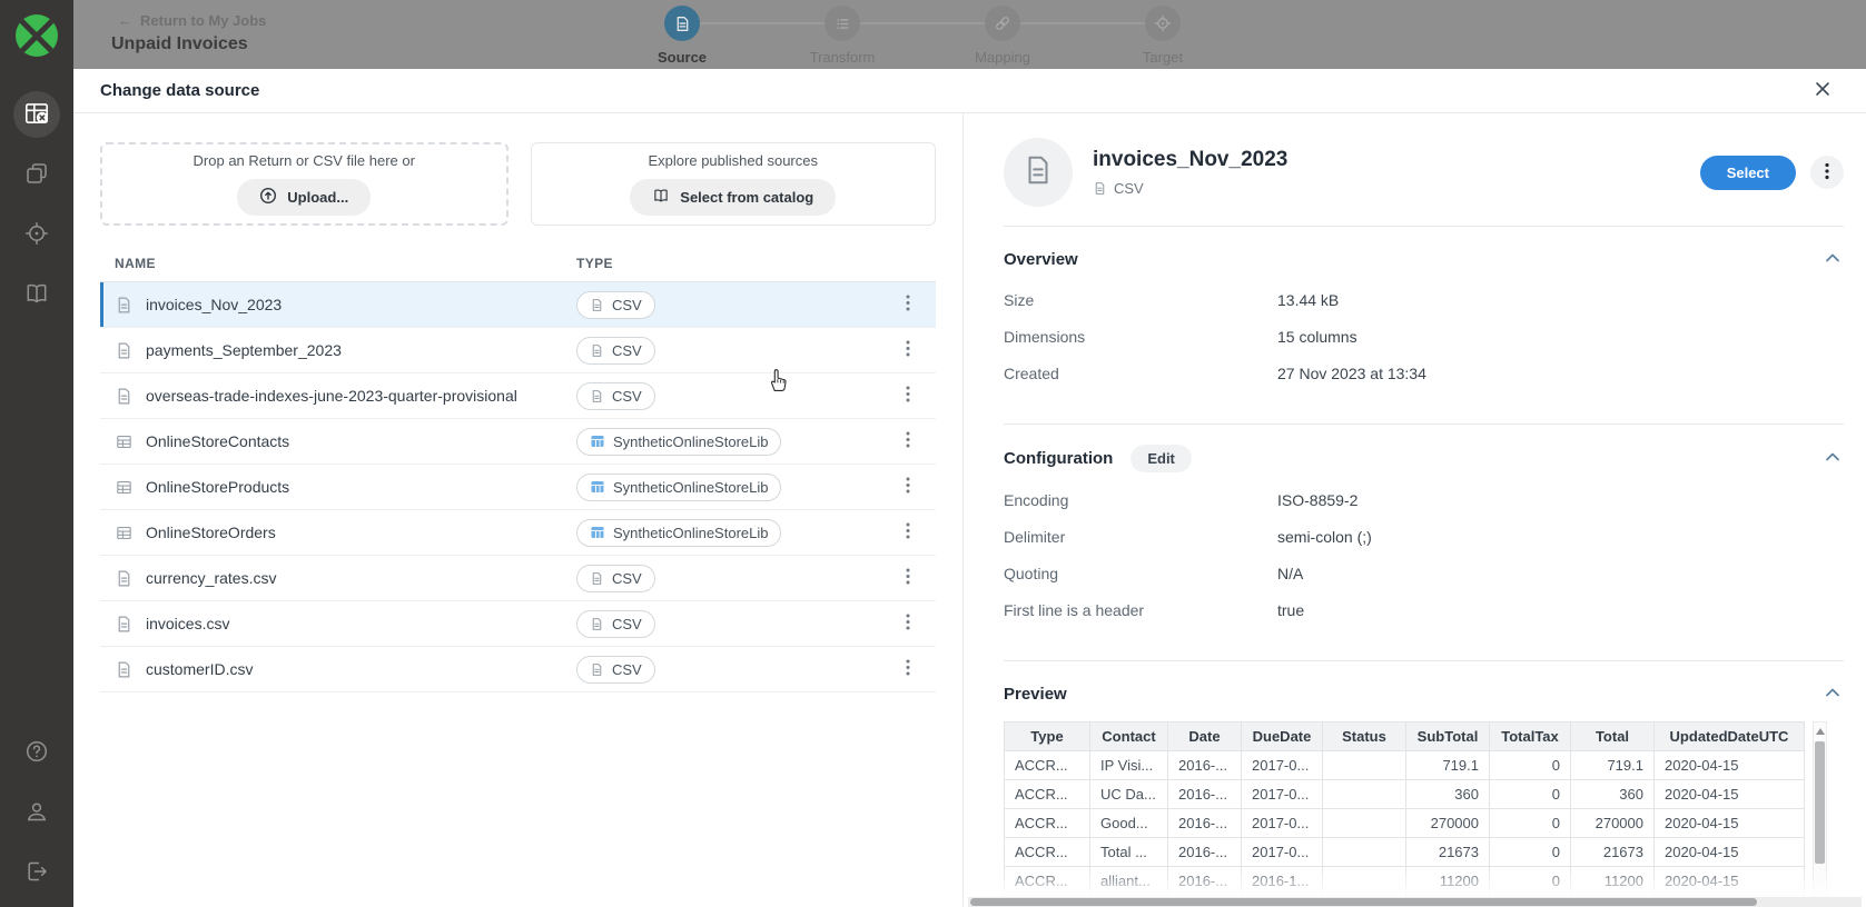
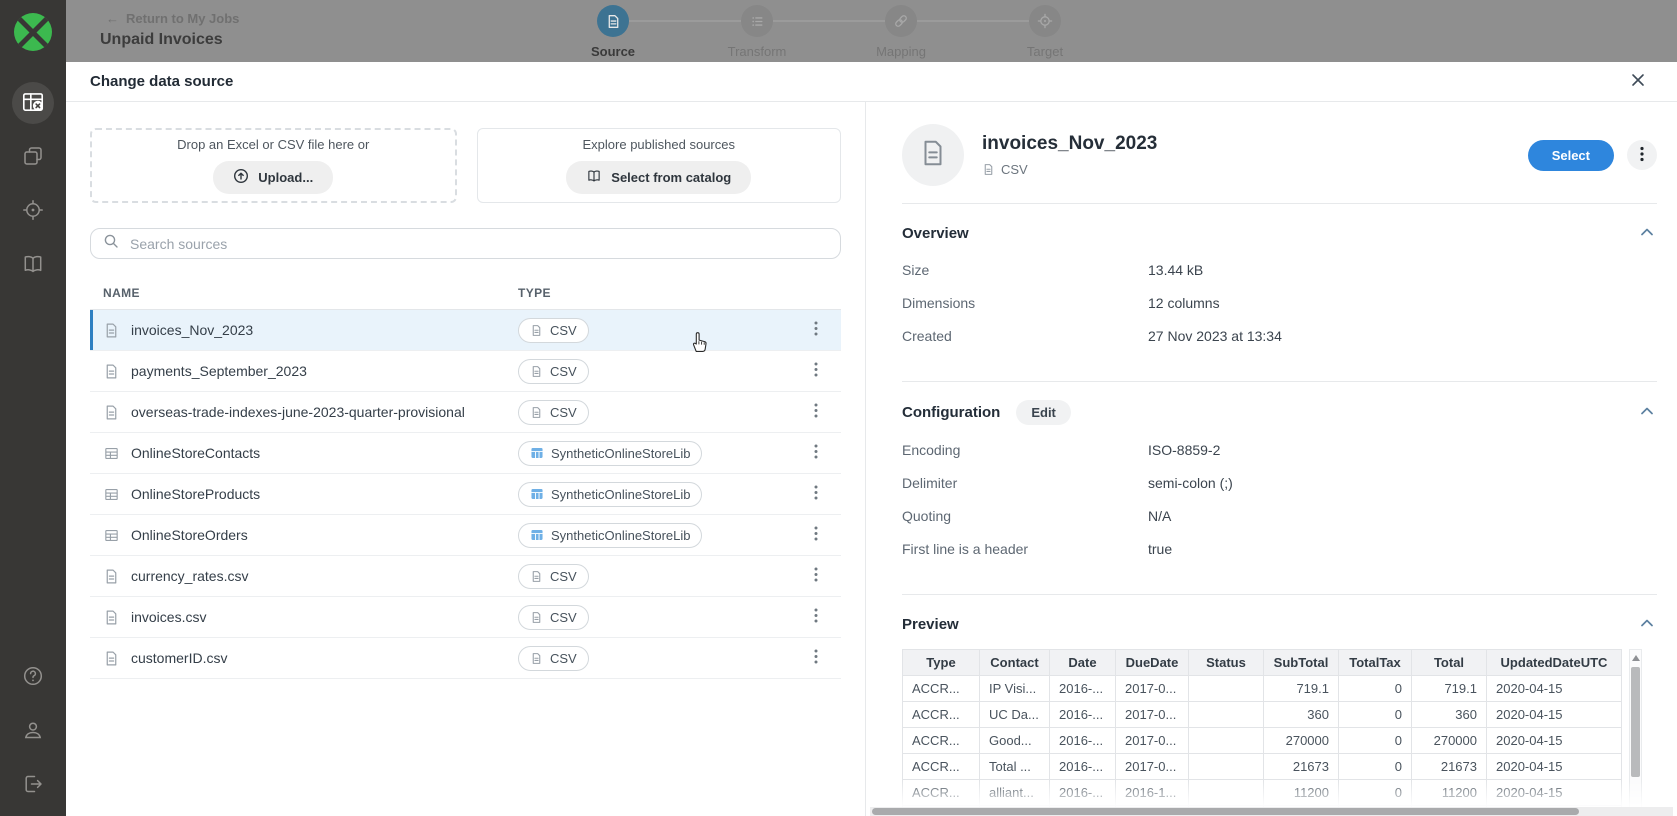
  ←
  Return to My Jobs
  Unpaid Invoices
  Source
  Transform
  Mapping
  Target
  Change data source
- Drop an Return or CSV file here or
+ Drop an Excel or CSV file here or
  Upload...
  Explore published sources
  Select from catalog
+ Search sources
  NAME
  TYPE
  invoices_Nov_2023
  CSV
  payments_September_2023
  CSV
  overseas-trade-indexes-june-2023-quarter-provisional
  CSV
  OnlineStoreContacts
  SyntheticOnlineStoreLib
  OnlineStoreProducts
  SyntheticOnlineStoreLib
  OnlineStoreOrders
  SyntheticOnlineStoreLib
  currency_rates.csv
  CSV
  invoices.csv
  CSV
  customerID.csv
  CSV
  invoices_Nov_2023
  CSV
  Select
  Overview
  Size
  13.44 kB
  Dimensions
- 15 columns
+ 12 columns
  Created
  27 Nov 2023 at 13:34
  Configuration
  Edit
  Encoding
  ISO-8859-2
  Delimiter
  semi-colon (;)
  Quoting
  N/A
  First line is a header
  true
  Preview
  Type	Contact	Date	DueDate	Status	SubTotal	TotalTax	Total	UpdatedDateUTC
  ACCR...	IP Visi...	2016-...	2017-0...		719.1	0	719.1	2020-04-15
  ACCR...	UC Da...	2016-...	2017-0...		360	0	360	2020-04-15
  ACCR...	Good...	2016-...	2017-0...		270000	0	270000	2020-04-15
  ACCR...	Total ...	2016-...	2017-0...		21673	0	21673	2020-04-15
